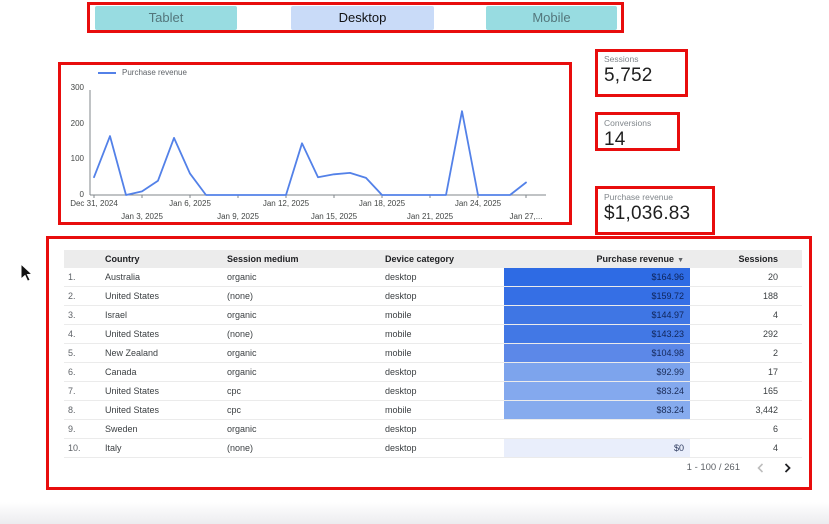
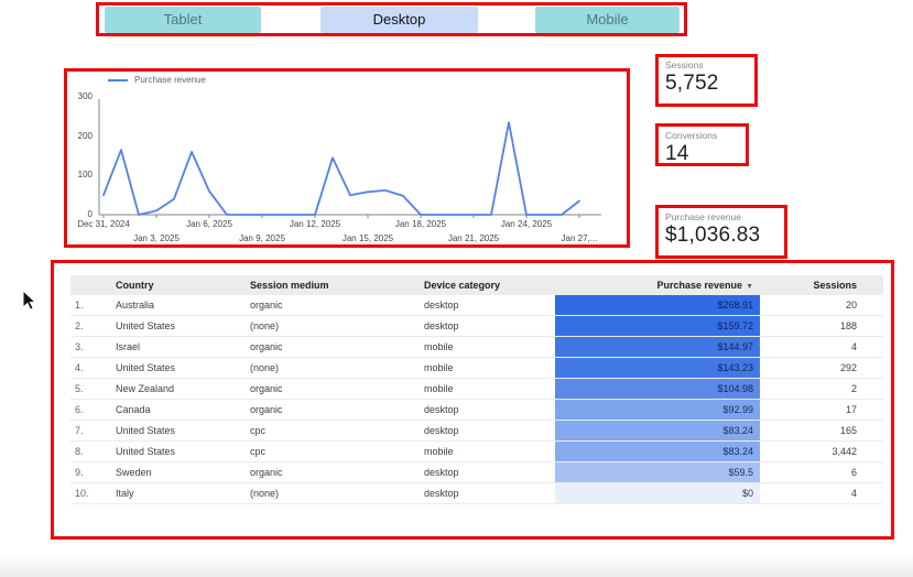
  Tablet
  Desktop
  Mobile
  Purchase revenue
  300
  200
  100
  0
  Dec 31, 2024
  Jan 6, 2025
  Jan 12, 2025
  Jan 18, 2025
  Jan 24, 2025
  Jan 3, 2025
  Jan 9, 2025
  Jan 15, 2025
  Jan 21, 2025
  Jan 27,...
  Sessions
  5,752
  Conversions
  14
  Purchase revenue
  $1,036.83
  Country
  Session medium
  Device category
  Purchase revenue
  Sessions
  1.
  Australia
  organic
  desktop
- $164.96
+ $268.91
  20
  2.
  United States
  (none)
  desktop
  $159.72
  188
  3.
  Israel
  organic
  mobile
  $144.97
  4
  4.
  United States
  (none)
  mobile
  $143.23
  292
  5.
  New Zealand
  organic
  mobile
  $104.98
  2
  6.
  Canada
  organic
  desktop
  $92.99
  17
  7.
  United States
  cpc
  desktop
  $83.24
  165
  8.
  United States
  cpc
  mobile
  $83.24
  3,442
  9.
  Sweden
  organic
  desktop
+ $59.5
  6
  10.
  Italy
  (none)
  desktop
  $0
  4
- 1 - 100 / 261
